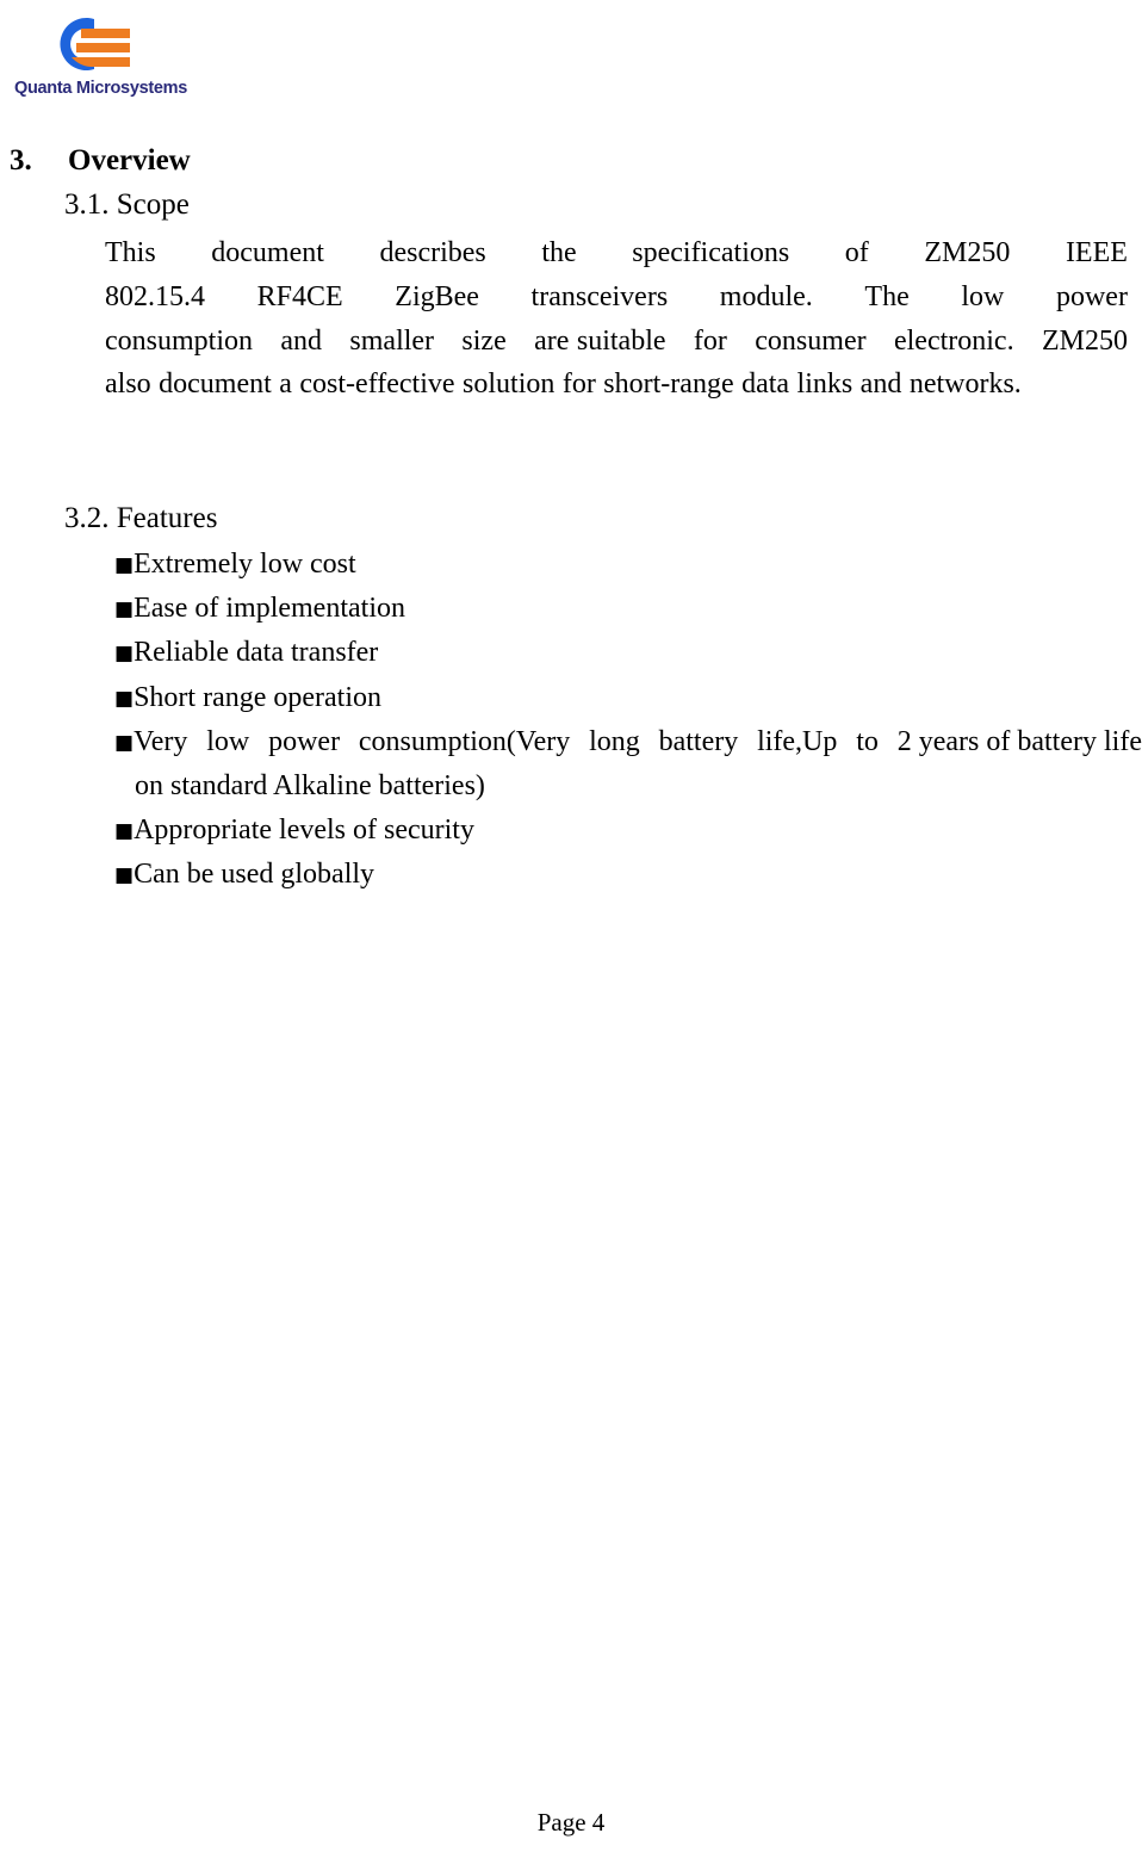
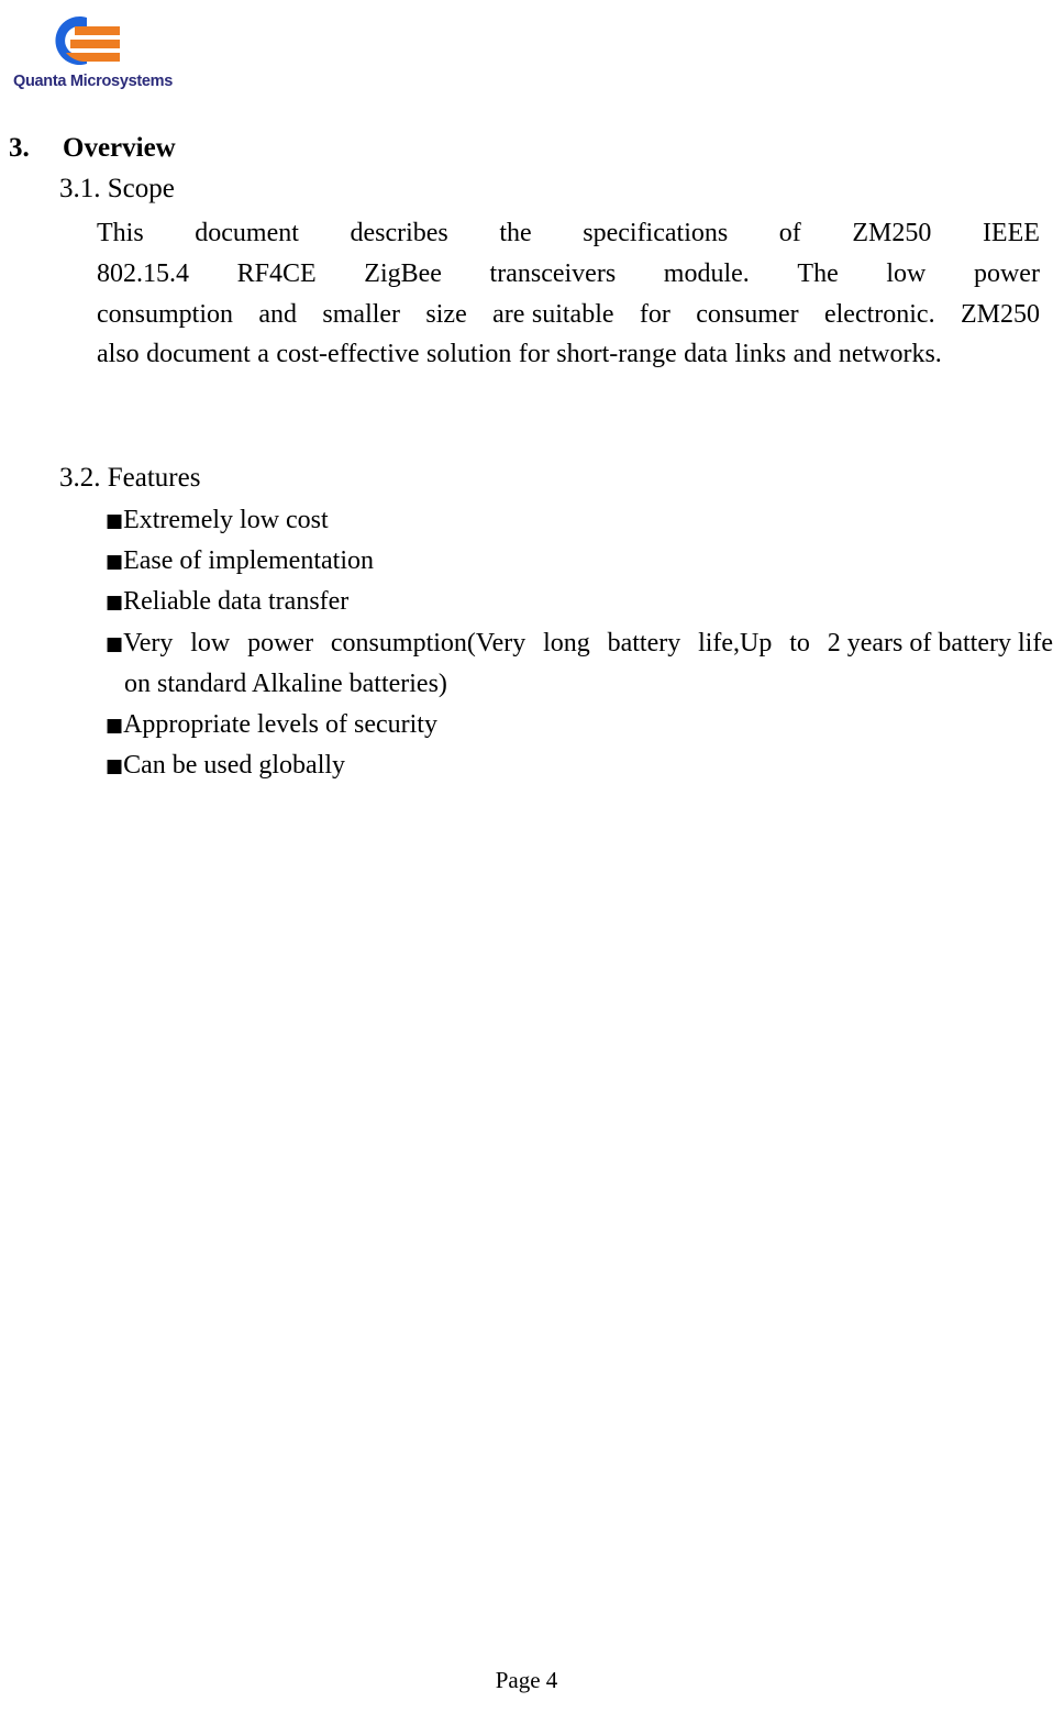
  Quanta Microsystems
  3.
  Overview
  3.1. Scope
  This
  document
  describes
  the
  specifications
  of
  ZM250
  IEEE
  802.15.4
  RF4CE
  ZigBee
  transceivers
  module.
  The
  low
  power
  consumption
  and
  smaller
  size
  are suitable
  for
  consumer
  electronic.
  ZM250
  also document a cost-effective solution for short-range data links and networks.
  3.2. Features
  ■Extremely low cost
  ■Ease of implementation
  ■Reliable data transfer
- ■Short range operation
  ■Very
  low
  power
  consumption(Very
  long
  battery
  life,Up
  to
  2 years of battery life
  on standard Alkaline batteries)
  ■Appropriate levels of security
  ■Can be used globally
  Page 4
